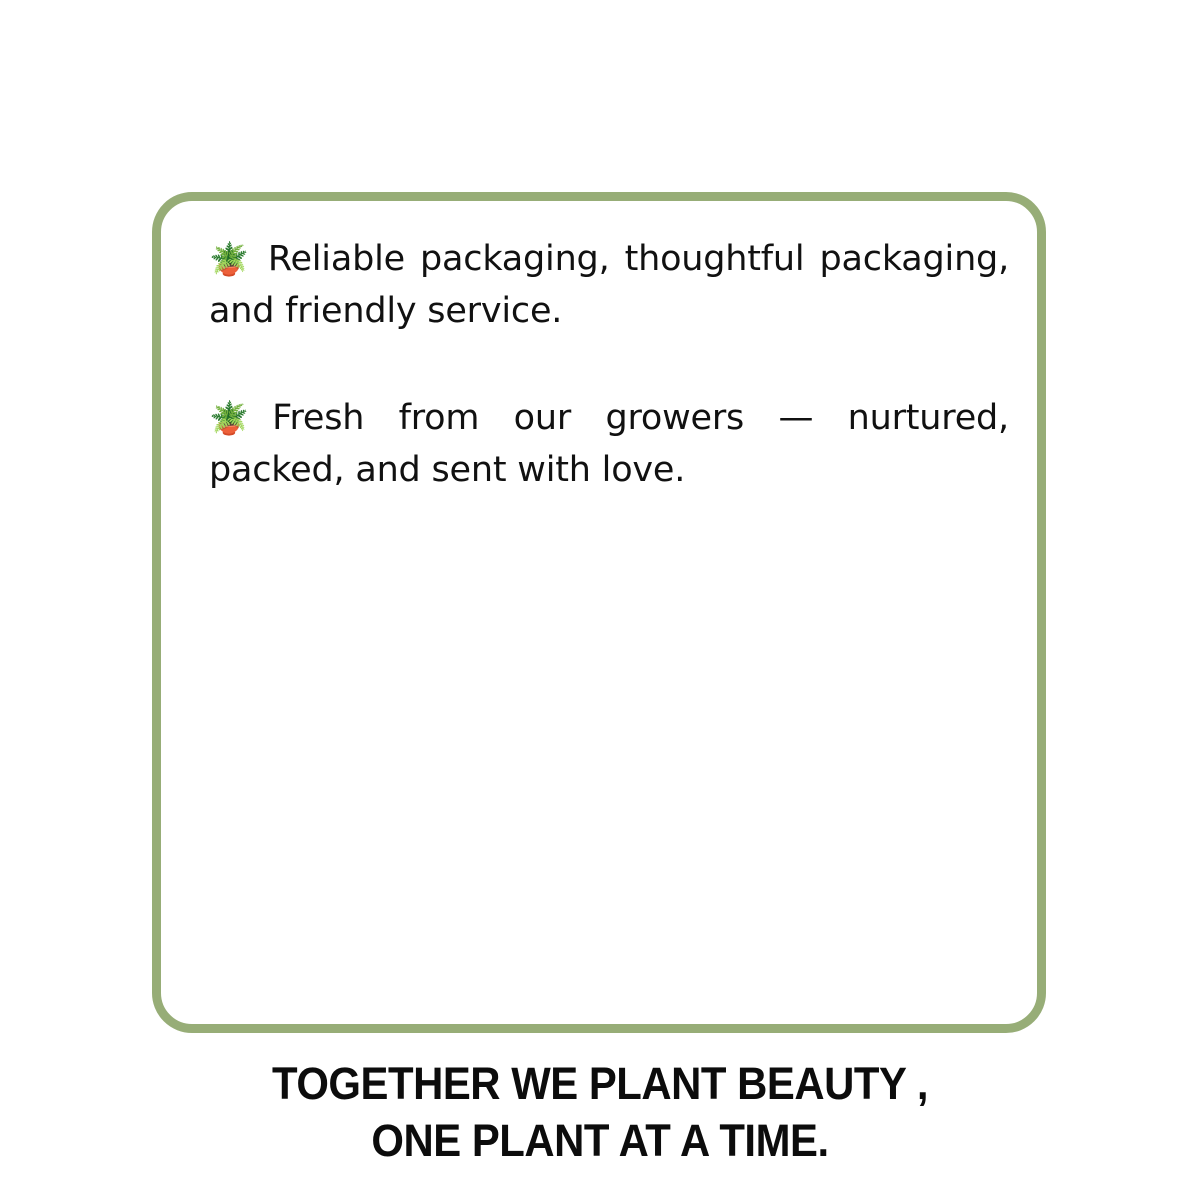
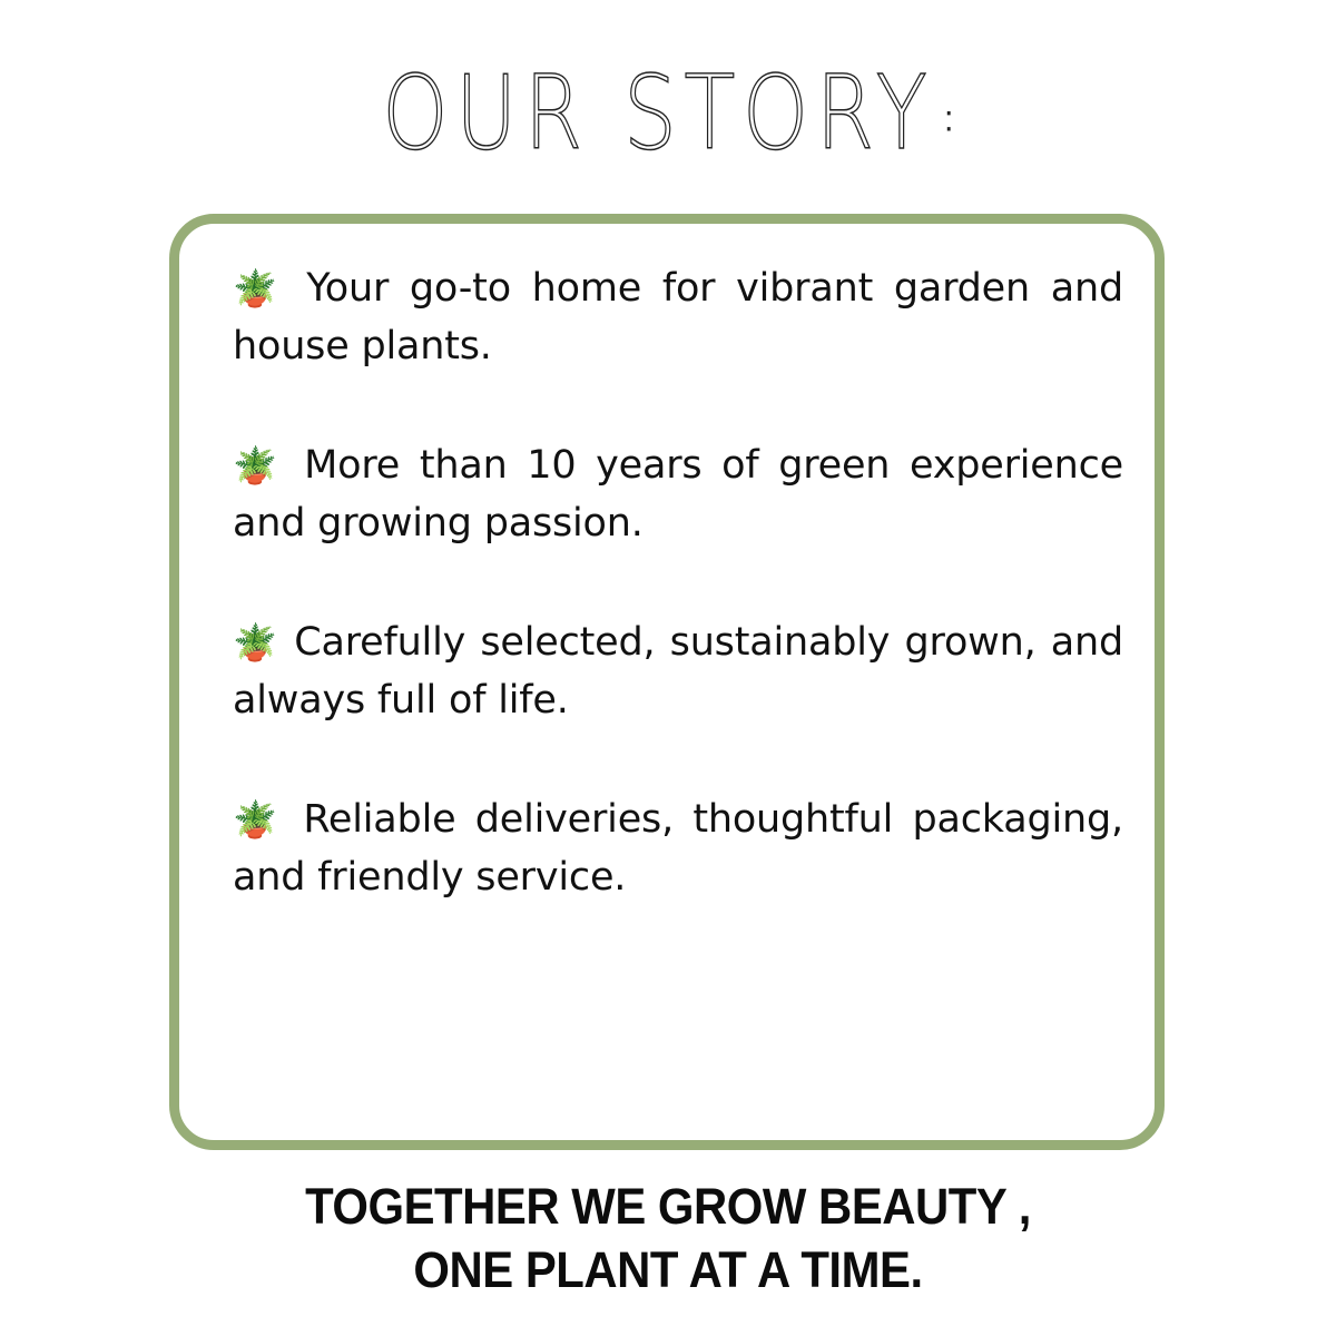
+ OUR STORY :
+ 🪴 Your go-to home for vibrant garden and house plants.
+ 🪴 More than 10 years of green experience and growing passion.
+ 🪴 Carefully selected, sustainably grown, and always full of life.
- 🪴 Reliable packaging, thoughtful packaging, and friendly service.
+ 🪴 Reliable deliveries, thoughtful packaging, and friendly service.
- 🪴Fresh from our growers — nurtured, packed, and sent with love.
- TOGETHER WE PLANT BEAUTY ,
+ TOGETHER WE GROW BEAUTY ,
  ONE PLANT AT A TIME.
